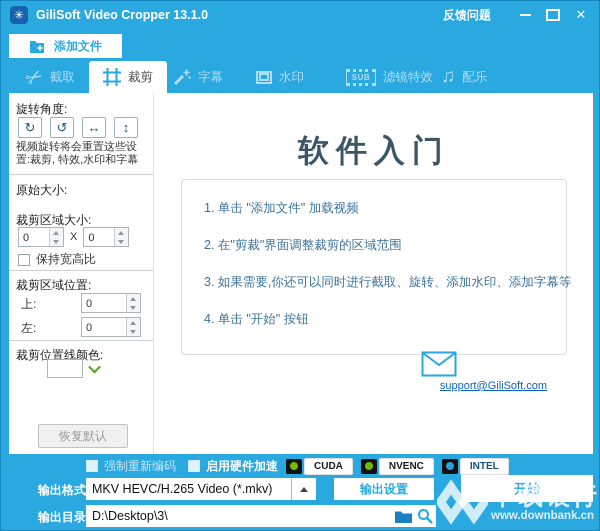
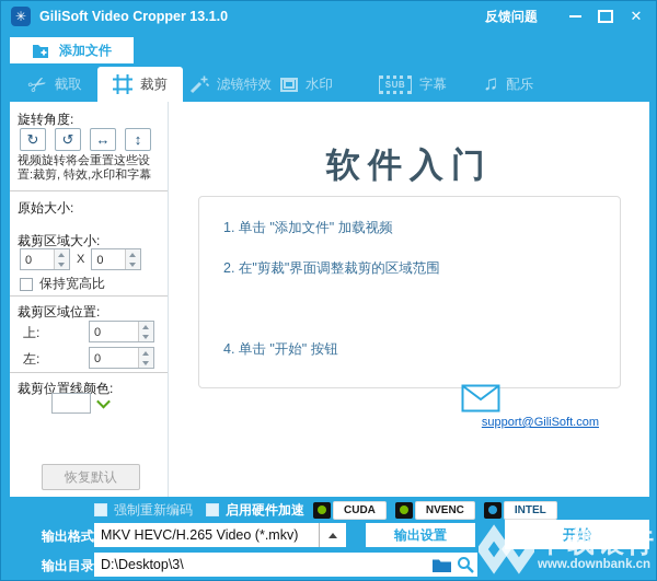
  ✳
  GiliSoft Video Cropper 13.1.0
  反馈问题
  ✕
  添加文件
  截取
  裁剪
- 字幕
+ 滤镜特效
  水印
  SUB
- 滤镜特效
+ 字幕
  ♫
  配乐
  旋转角度:
  ↻
  ↺
  ↔
  ↕
  视频旋转将会重置这些设置:裁剪, 特效,水印和字幕
  原始大小:
  裁剪区域大小:
  0
  X
  0
  保持宽高比
  裁剪区域位置:
  上:
  0
  左:
  0
  裁剪位置线颜色:
  恢复默认
  软件入门
  1. 单击 "添加文件" 加载视频
  2. 在"剪裁"界面调整裁剪的区域范围
- 3. 如果需要,你还可以同时进行截取、旋转、添加水印、添加字幕等
  4. 单击 "开始" 按钮
  support@GiliSoft.com
  强制重新编码
  启用硬件加速
  CUDA
  NVENC
  INTEL
  输出格式
  MKV HEVC/H.265 Video (*.mkv)
  输出设置
  开始
  输出目录
  D:\Desktop\3\
  下载银行
  www.downbank.cn
